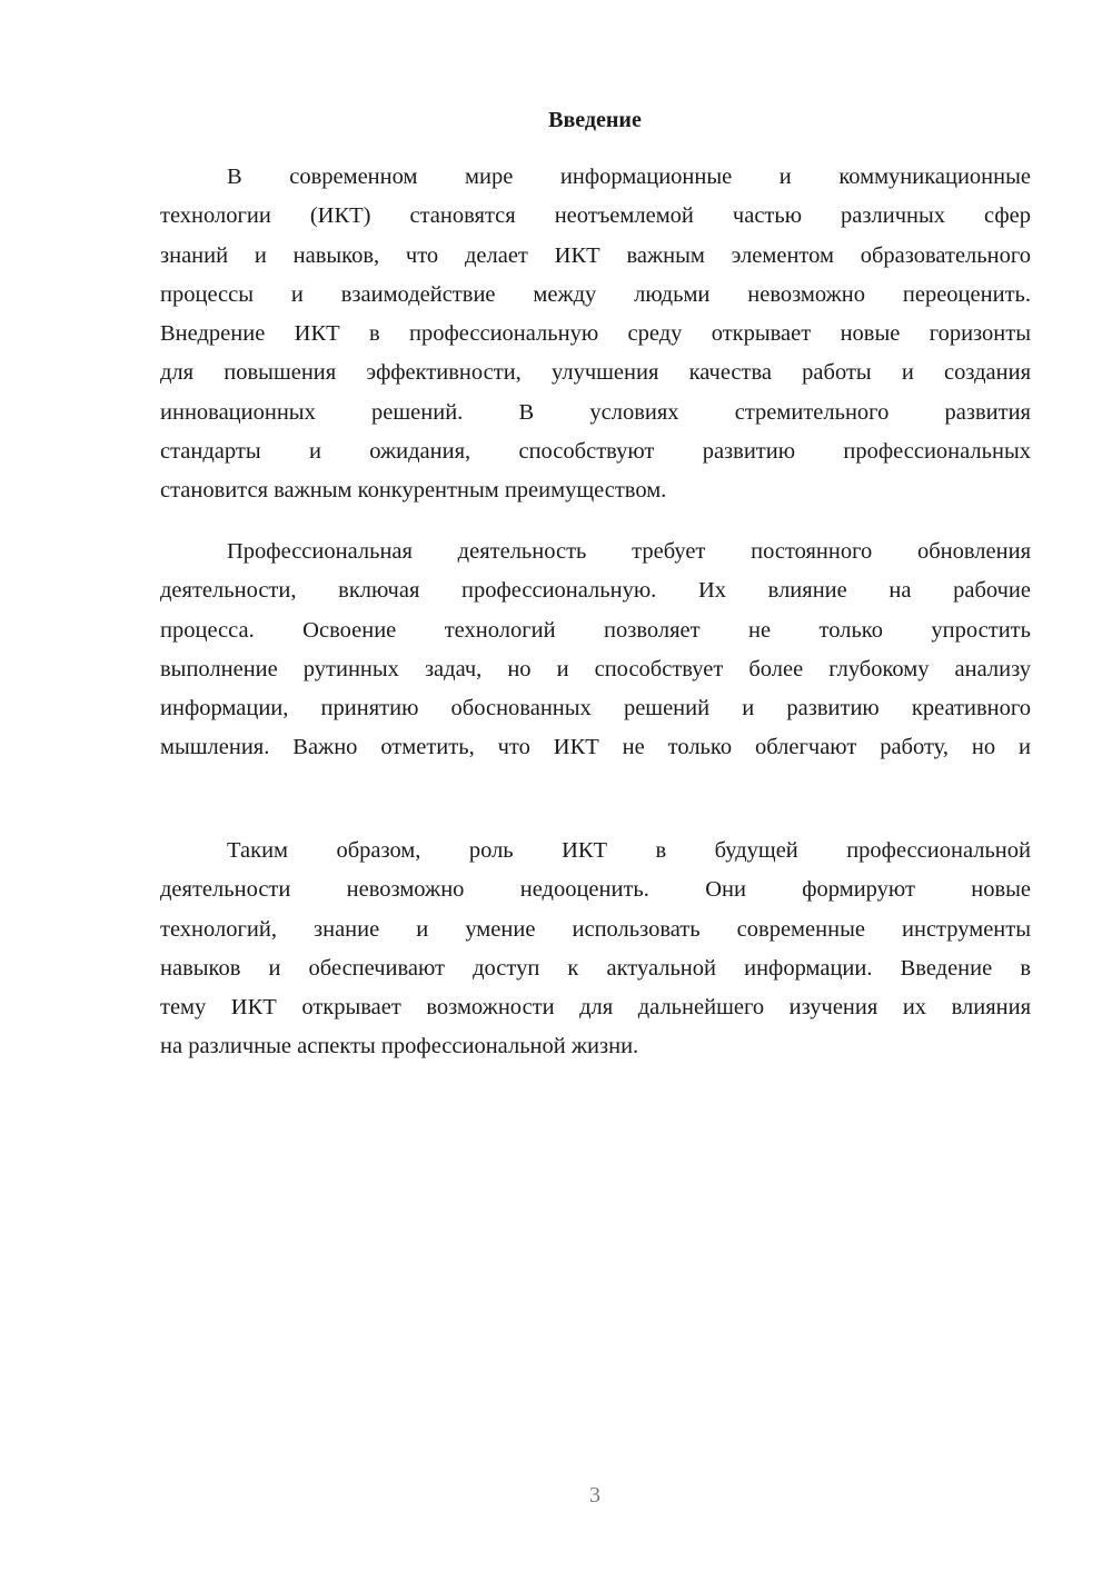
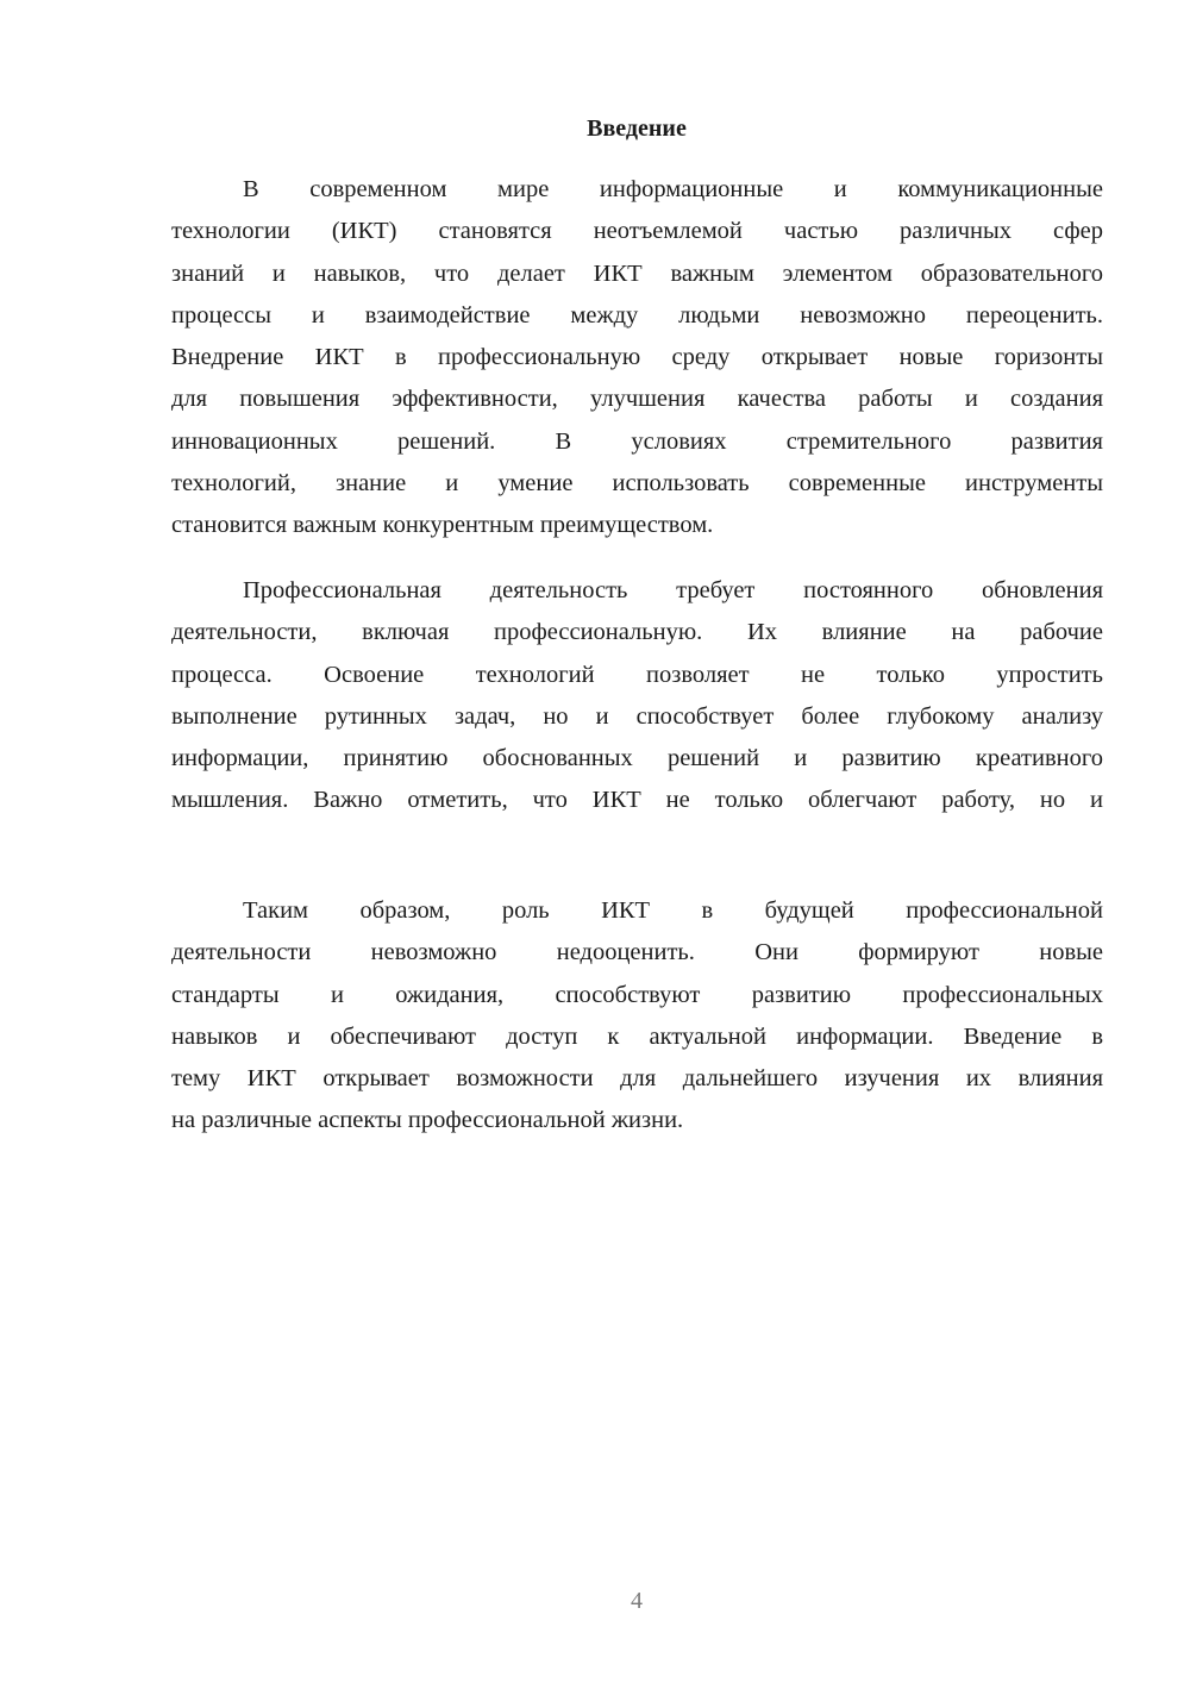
  Введение
  В современном мире информационные и коммуникационные
  технологии (ИКТ) становятся неотъемлемой частью различных сфер
  знаний и навыков, что делает ИКТ важным элементом образовательного
  процессы и взаимодействие между людьми невозможно переоценить.
  Внедрение ИКТ в профессиональную среду открывает новые горизонты
  для повышения эффективности, улучшения качества работы и создания
  инновационных решений. В условиях стремительного развития
- стандарты и ожидания, способствуют развитию профессиональных
+ технологий, знание и умение использовать современные инструменты
  становится важным конкурентным преимуществом.
  Профессиональная деятельность требует постоянного обновления
  деятельности, включая профессиональную. Их влияние на рабочие
  процесса. Освоение технологий позволяет не только упростить
  выполнение рутинных задач, но и способствует более глубокому анализу
  информации, принятию обоснованных решений и развитию креативного
  мышления. Важно отметить, что ИКТ не только облегчают работу, но и
  Таким образом, роль ИКТ в будущей профессиональной
  деятельности невозможно недооценить. Они формируют новые
- технологий, знание и умение использовать современные инструменты
+ стандарты и ожидания, способствуют развитию профессиональных
  навыков и обеспечивают доступ к актуальной информации. Введение в
  тему ИКТ открывает возможности для дальнейшего изучения их влияния
  на различные аспекты профессиональной жизни.
- 3
+ 4
